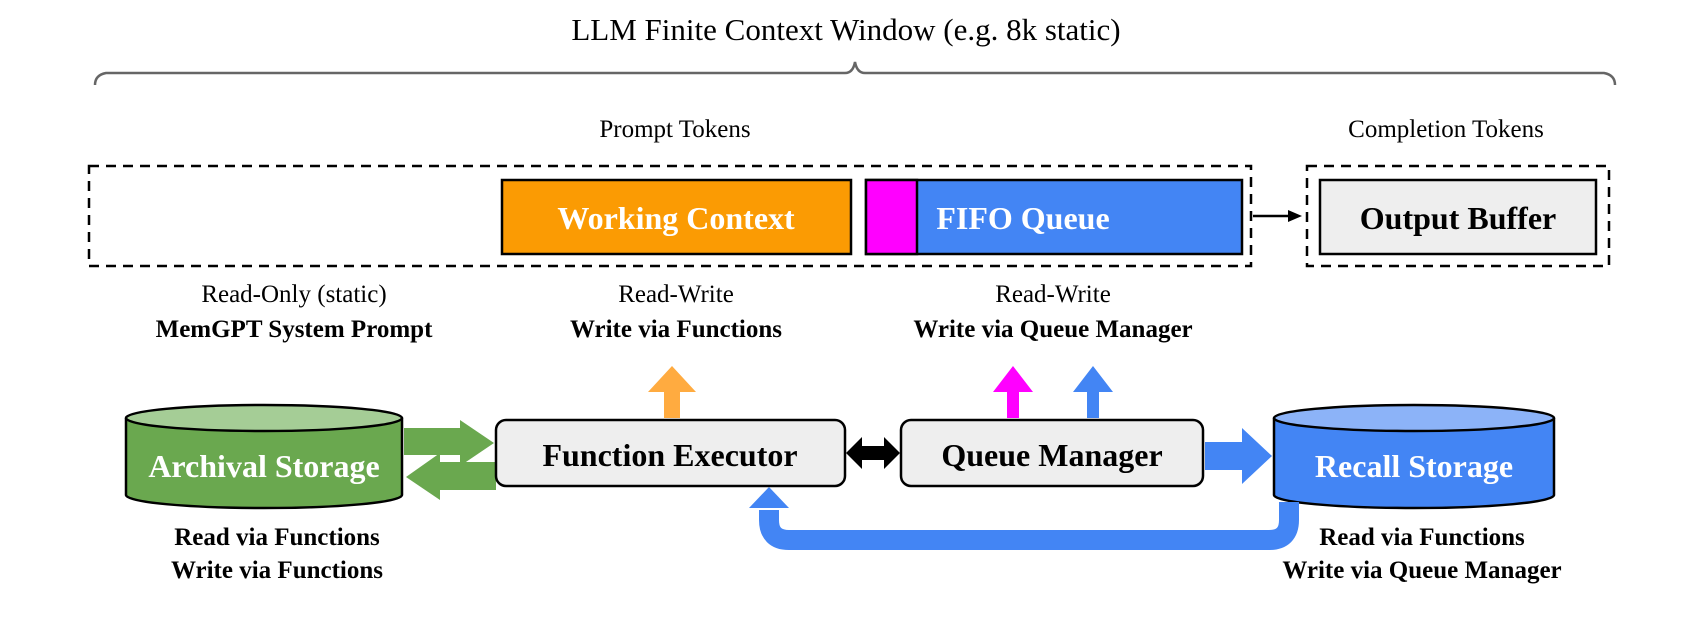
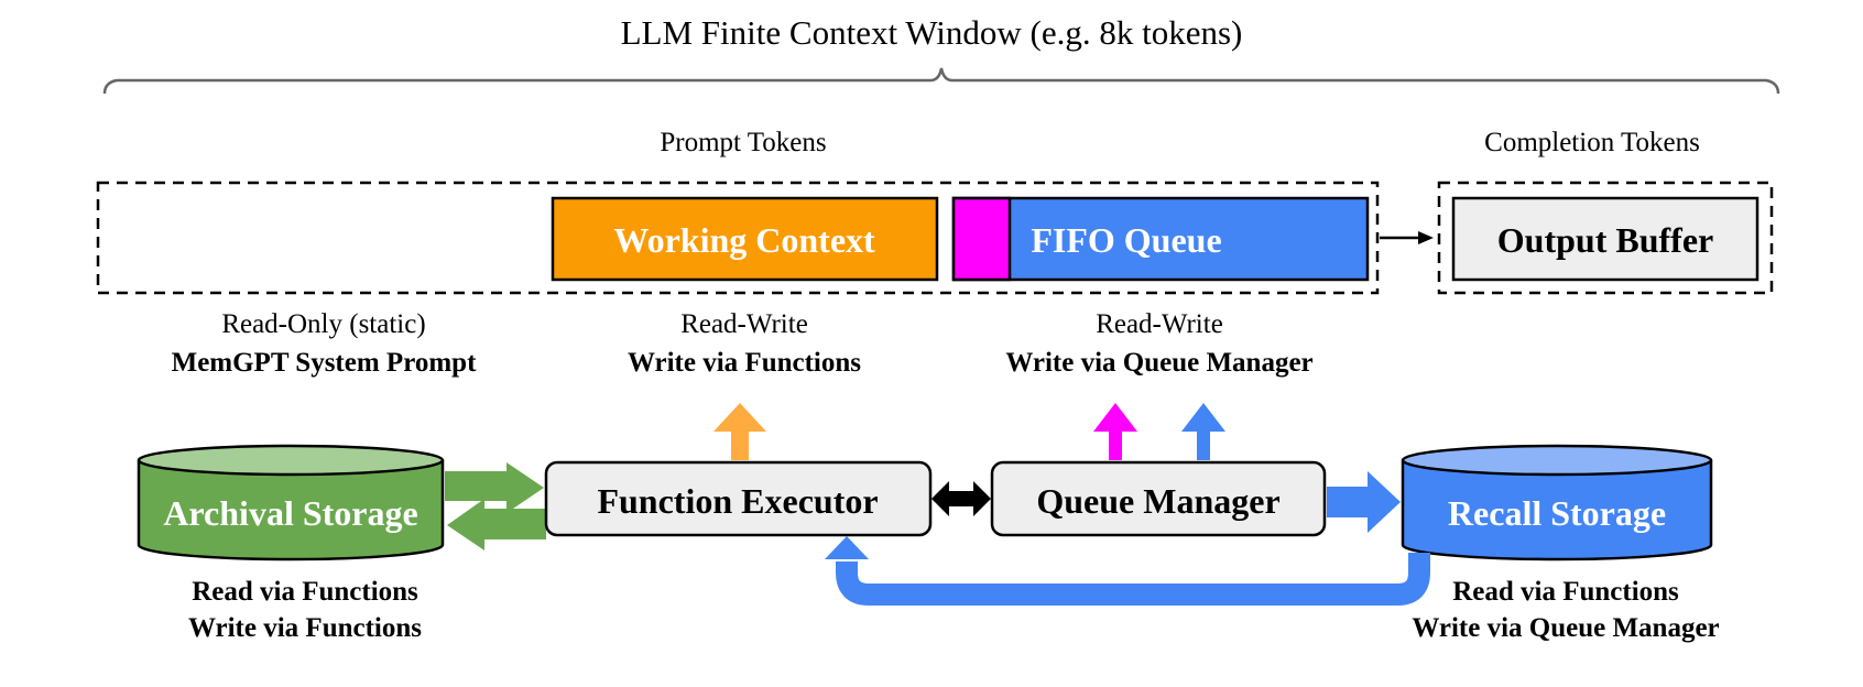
- LLM Finite Context Window (e.g. 8k static)
+ LLM Finite Context Window (e.g. 8k tokens)
  Prompt Tokens
  Completion Tokens
  Working Context
  FIFO Queue
  Output Buffer
  Read-Only (static)
  MemGPT System Prompt
  Read-Write
  Write via Functions
  Read-Write
  Write via Queue Manager
  Archival Storage
  Function Executor
  Queue Manager
  Recall Storage
  Read via Functions
  Write via Functions
  Read via Functions
  Write via Queue Manager
